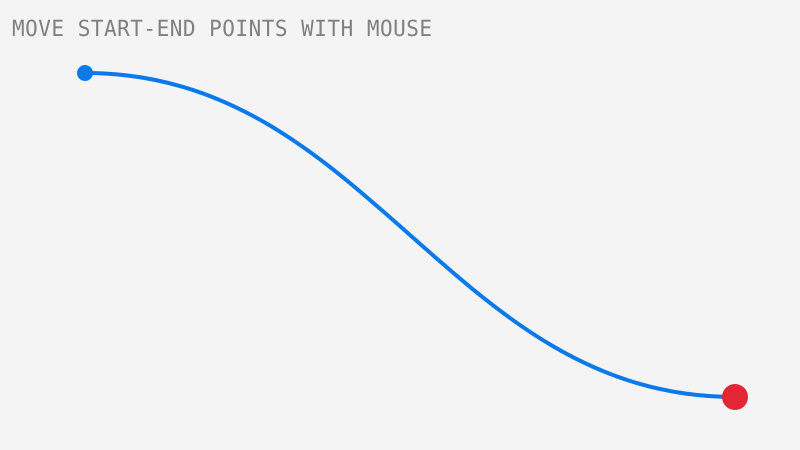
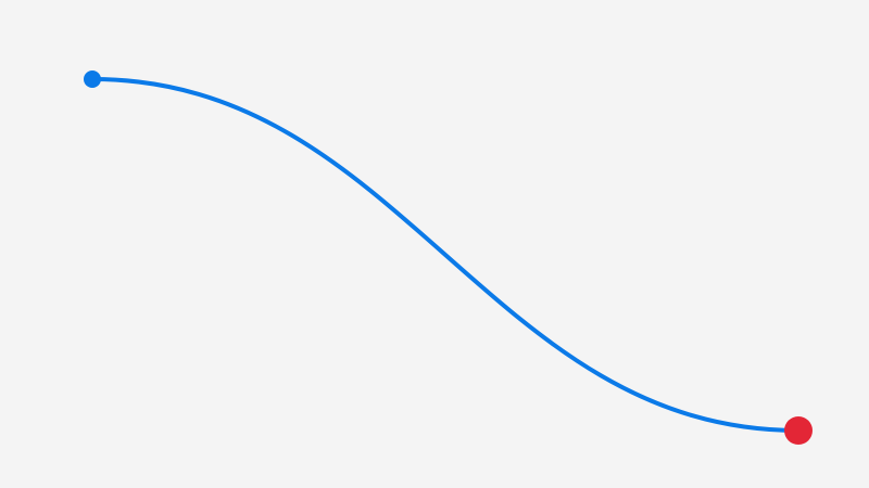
- MOVE START-END POINTS WITH MOUSE
